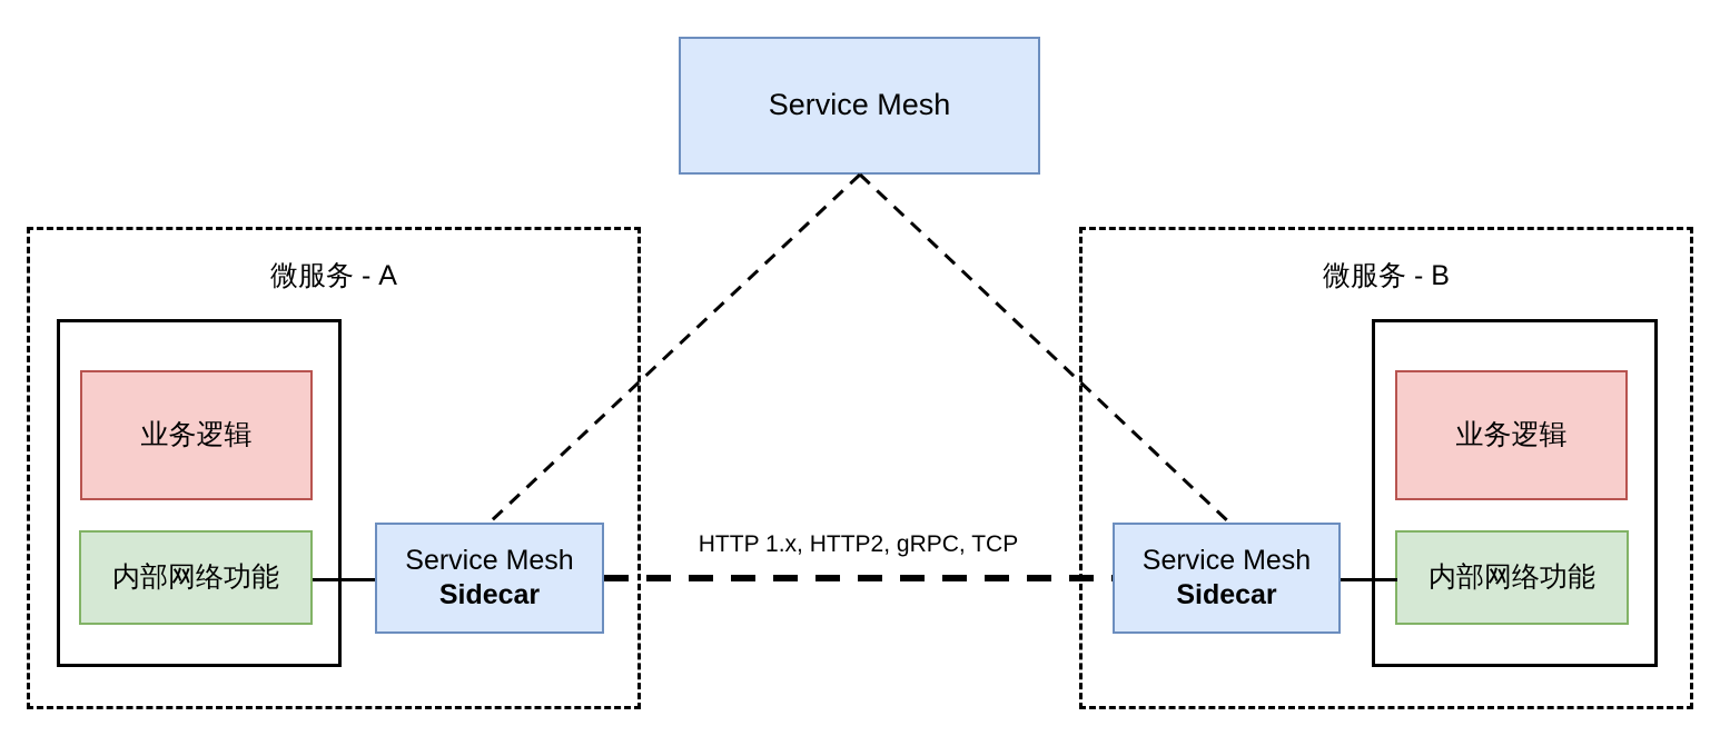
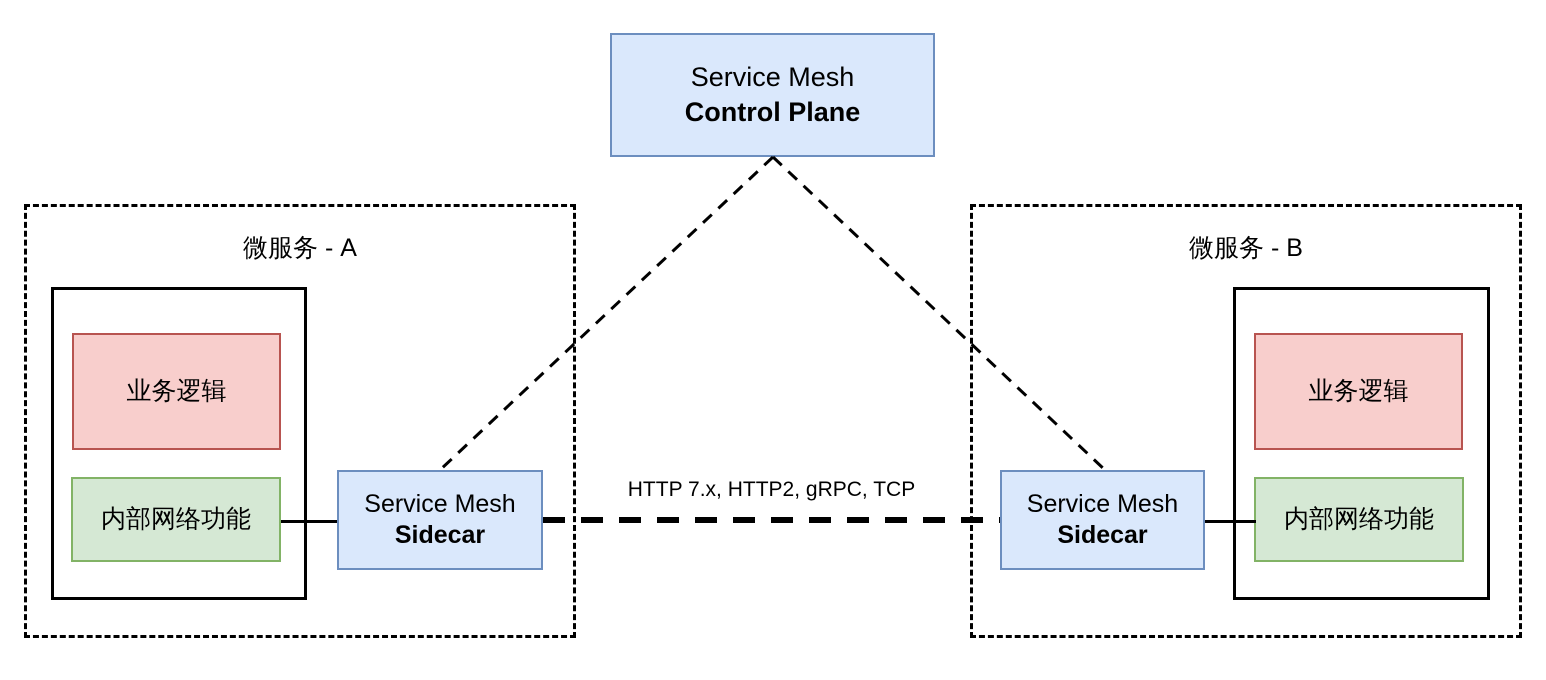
  Service Mesh
+ Control Plane
  微服务 - A
  业务逻辑
  内部网络功能
  Service Mesh
  Sidecar
  微服务 - B
  业务逻辑
  内部网络功能
  Service Mesh
  Sidecar
- HTTP 1.x, HTTP2, gRPC, TCP
+ HTTP 7.x, HTTP2, gRPC, TCP
